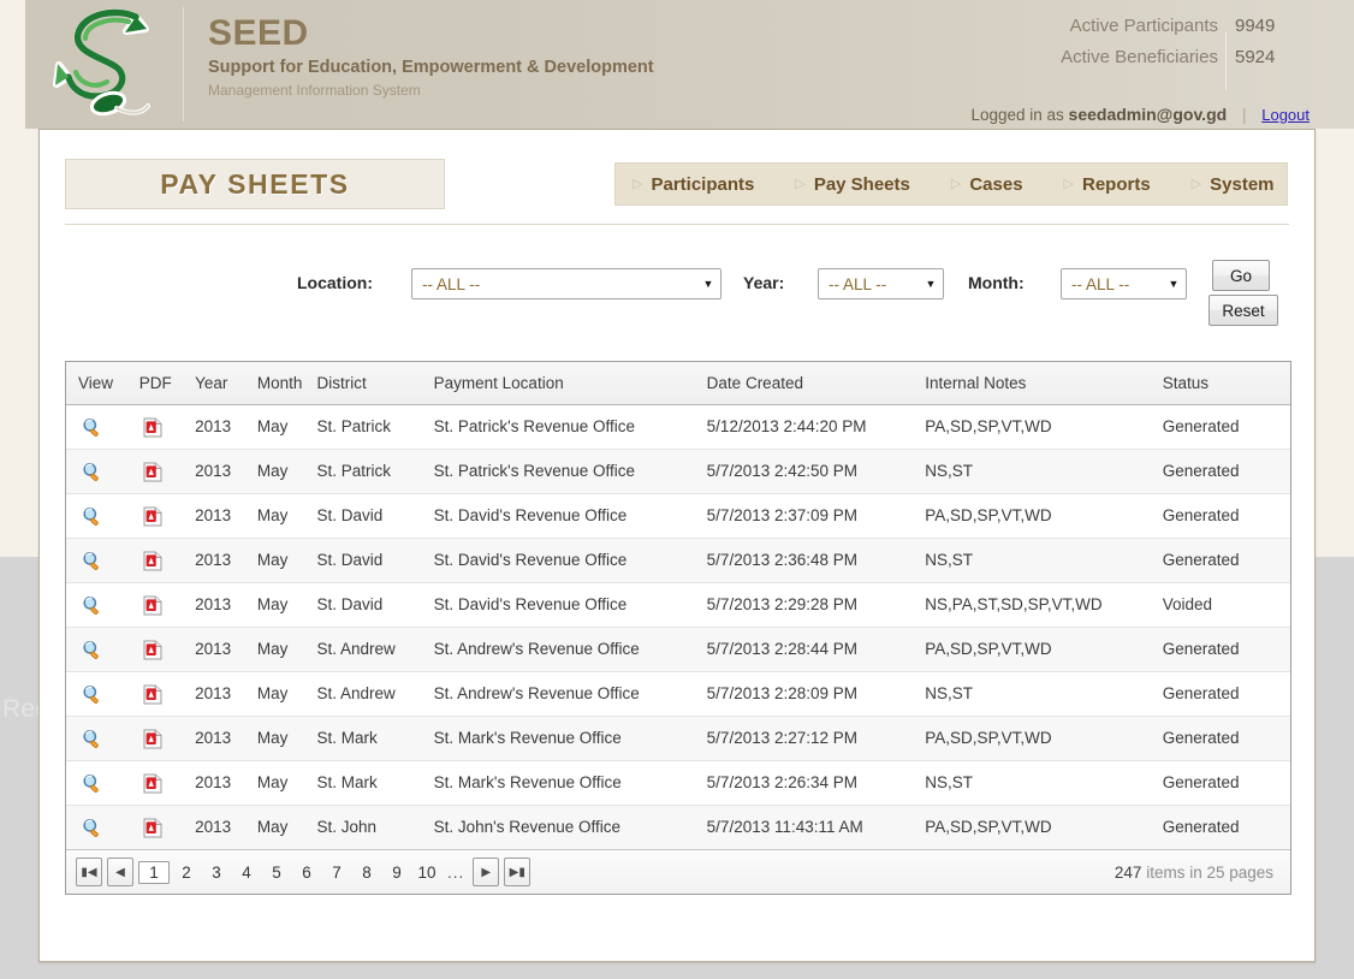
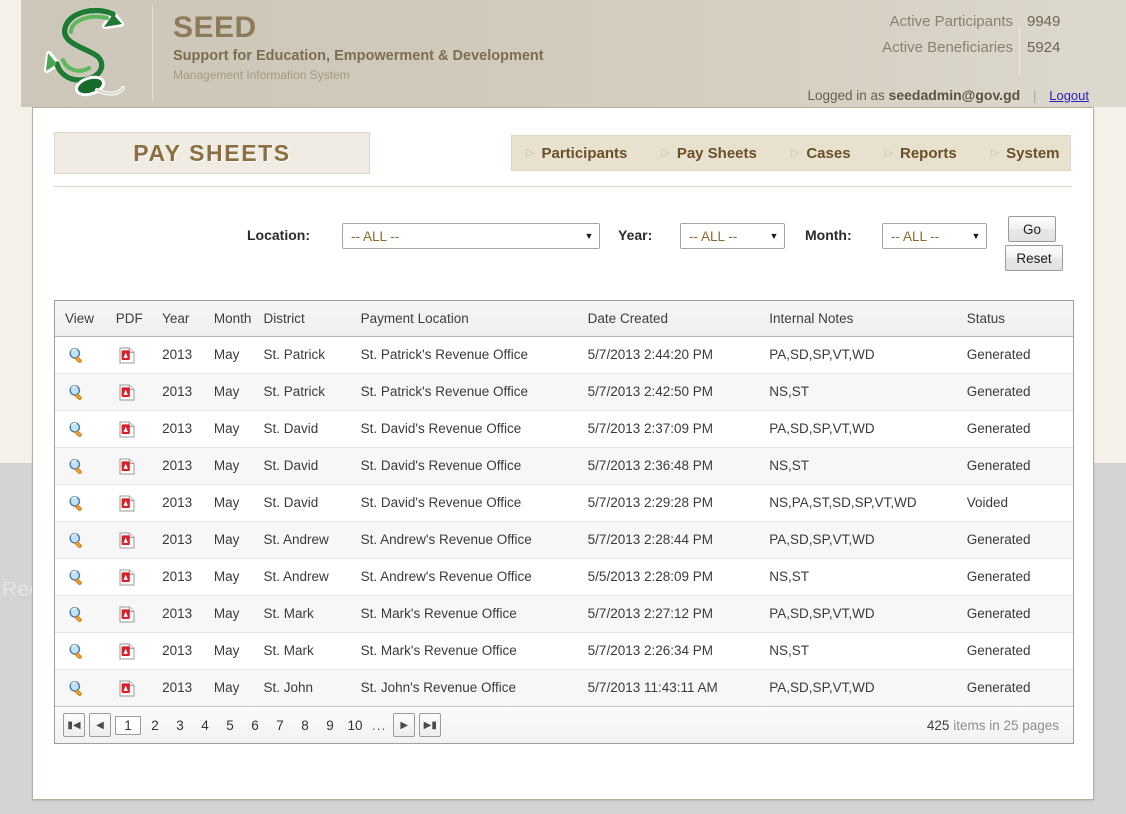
  SEED
  Support for Education, Empowerment & Development
  Management Information System
  Active Participants
  9949
  Active Beneficiaries
  5924
  Logged in as seedadmin@gov.gd | Logout
  PAY SHEETS
  ▷
  Participants
  ▷
  Pay Sheets
  ▷
  Cases
  ▷
  Reports
  ▷
  System
  Location:
  -- ALL --
  ▼
  Year:
  -- ALL --
  ▼
  Month:
  -- ALL --
  ▼
  Go
  Reset
  View	PDF	Year	Month	District	Payment Location	Date Created	Internal Notes	Status
- 		2013	May	St. Patrick	St. Patrick's Revenue Office	5/12/2013 2:44:20 PM	PA,SD,SP,VT,WD	Generated
+ 		2013	May	St. Patrick	St. Patrick's Revenue Office	5/7/2013 2:44:20 PM	PA,SD,SP,VT,WD	Generated
  		2013	May	St. Patrick	St. Patrick's Revenue Office	5/7/2013 2:42:50 PM	NS,ST	Generated
  		2013	May	St. David	St. David's Revenue Office	5/7/2013 2:37:09 PM	PA,SD,SP,VT,WD	Generated
  		2013	May	St. David	St. David's Revenue Office	5/7/2013 2:36:48 PM	NS,ST	Generated
  		2013	May	St. David	St. David's Revenue Office	5/7/2013 2:29:28 PM	NS,PA,ST,SD,SP,VT,WD	Voided
  		2013	May	St. Andrew	St. Andrew's Revenue Office	5/7/2013 2:28:44 PM	PA,SD,SP,VT,WD	Generated
- 		2013	May	St. Andrew	St. Andrew's Revenue Office	5/7/2013 2:28:09 PM	NS,ST	Generated
+ 		2013	May	St. Andrew	St. Andrew's Revenue Office	5/5/2013 2:28:09 PM	NS,ST	Generated
  		2013	May	St. Mark	St. Mark's Revenue Office	5/7/2013 2:27:12 PM	PA,SD,SP,VT,WD	Generated
  		2013	May	St. Mark	St. Mark's Revenue Office	5/7/2013 2:26:34 PM	NS,ST	Generated
  		2013	May	St. John	St. John's Revenue Office	5/7/2013 11:43:11 AM	PA,SD,SP,VT,WD	Generated
  ▮◀
  ◀
  1
  2
  3
  4
  5
  6
  7
  8
  9
  10
  ...
  ▶
  ▶▮
- 247 items in 25 pages
+ 425 items in 25 pages
